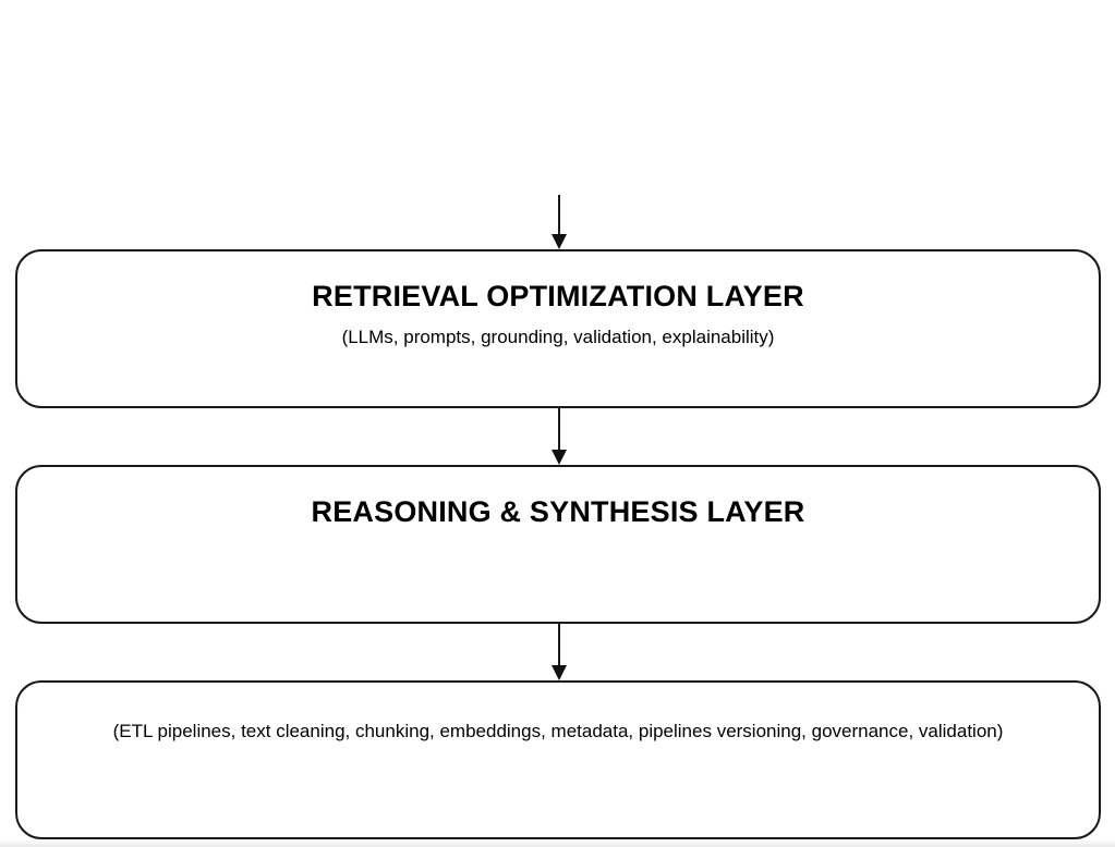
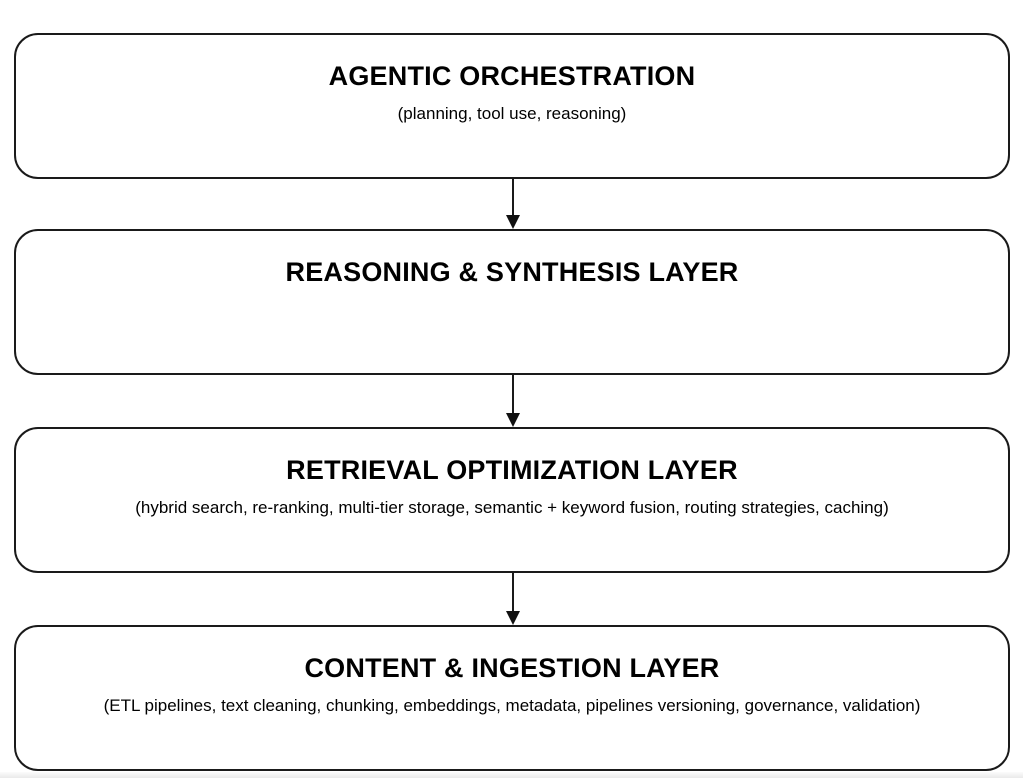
+ AGENTIC ORCHESTRATION
+ (planning, tool use, reasoning)
- RETRIEVAL OPTIMIZATION LAYER
+ REASONING & SYNTHESIS LAYER
- (LLMs, prompts, grounding, validation, explainability)
- REASONING & SYNTHESIS LAYER
+ RETRIEVAL OPTIMIZATION LAYER
+ (hybrid search, re-ranking, multi-tier storage, semantic + keyword fusion, routing strategies, caching)
+ CONTENT & INGESTION LAYER
  (ETL pipelines, text cleaning, chunking, embeddings, metadata, pipelines versioning, governance, validation)
